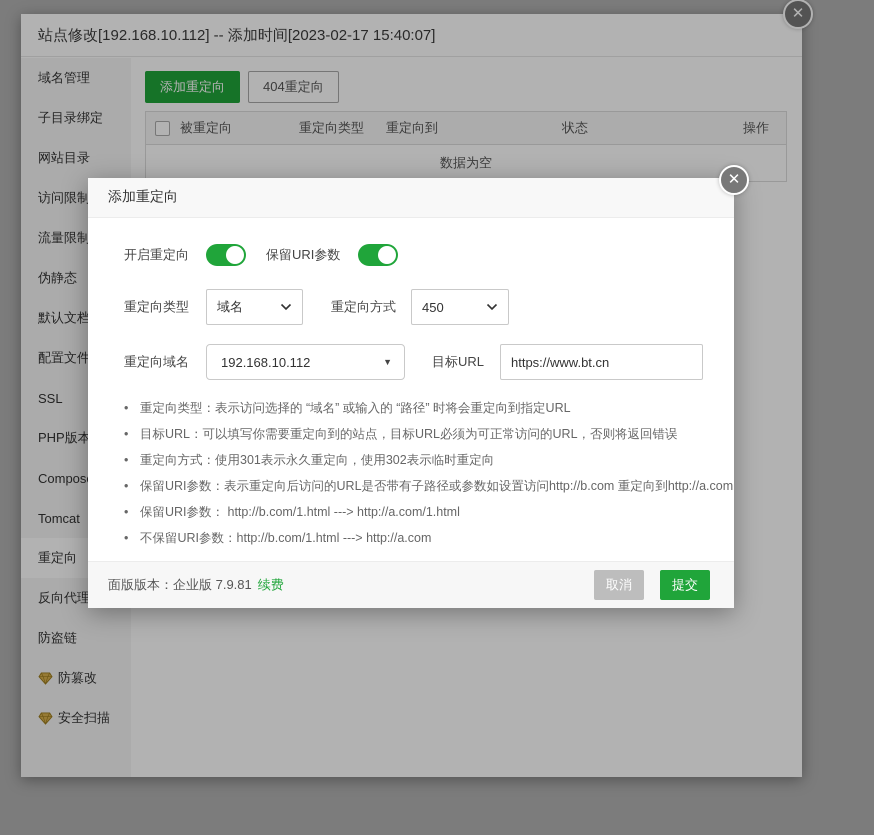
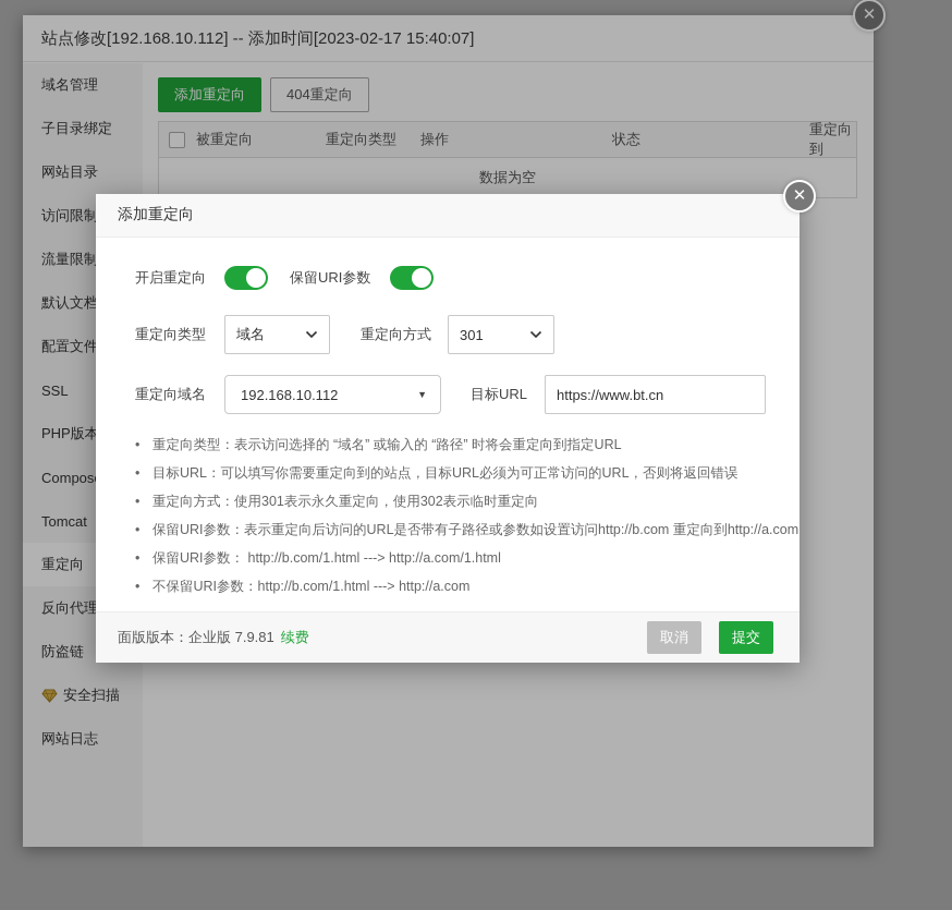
  站点修改[192.168.10.112] -- 添加时间[2023-02-17 15:40:07]
  ✕
  域名管理
  子目录绑定
  网站目录
  访问限制
  流量限制
- 伪静态
  默认文档
  配置文件
  SSL
  PHP版本
  Compos
  Tomcat
  重定向
  反向代理
  防盗链
- 防篡改
  安全扫描
+ 网站日志
  添加重定向
  404重定向
  被重定向
  重定向类型
- 重定向到
+ 操作
  状态
- 操作
+ 重定向到
  数据为空
  添加重定向
  ✕
  开启重定向
  保留URI参数
  重定向类型
  域名
  重定向方式
- 450
+ 301
  重定向域名
  192.168.10.112
  ▼
  目标URL
  https://www.bt.cn
  重定向类型：表示访问选择的 “域名” 或输入的 “路径” 时将会重定向到指定URL
  目标URL：可以填写你需要重定向到的站点，目标URL必须为可正常访问的URL，否则将返回错误
  重定向方式：使用301表示永久重定向，使用302表示临时重定向
  保留URI参数：表示重定向后访问的URL是否带有子路径或参数如设置访问http://b.com 重定向到http://a.com
  保留URI参数： http://b.com/1.html ---> http://a.com/1.html
  不保留URI参数：http://b.com/1.html ---> http://a.com
  面版版本：企业版 7.9.81 续费
  取消
  提交
